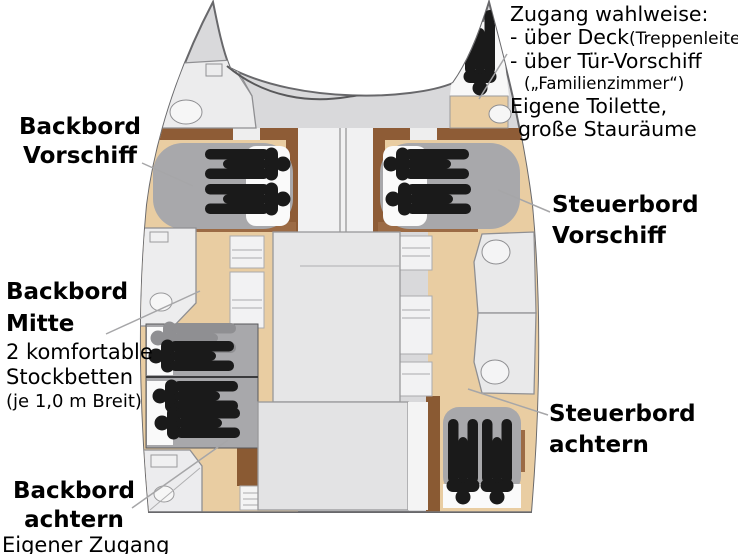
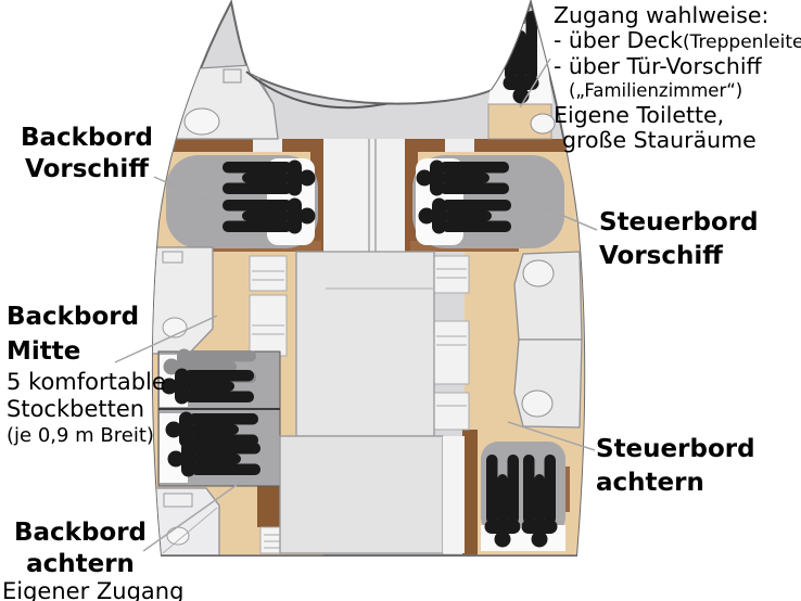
  Zugang wahlweise:
  - über Deck(Treppenleite
  - über Tür-Vorschiff
  („Familienzimmer“)
  Eigene Toilette,
  große Stauräume
  Backbord
  Vorschiff
  Steuerbord
  Vorschiff
  Backbord
  Mitte
- 2 komfortable
+ 5 komfortable
  Stockbetten
- (je 1,0 m Breit)
+ (je 0,9 m Breit)
  Steuerbord
  achtern
  Backbord
  achtern
  Eigener Zugang
